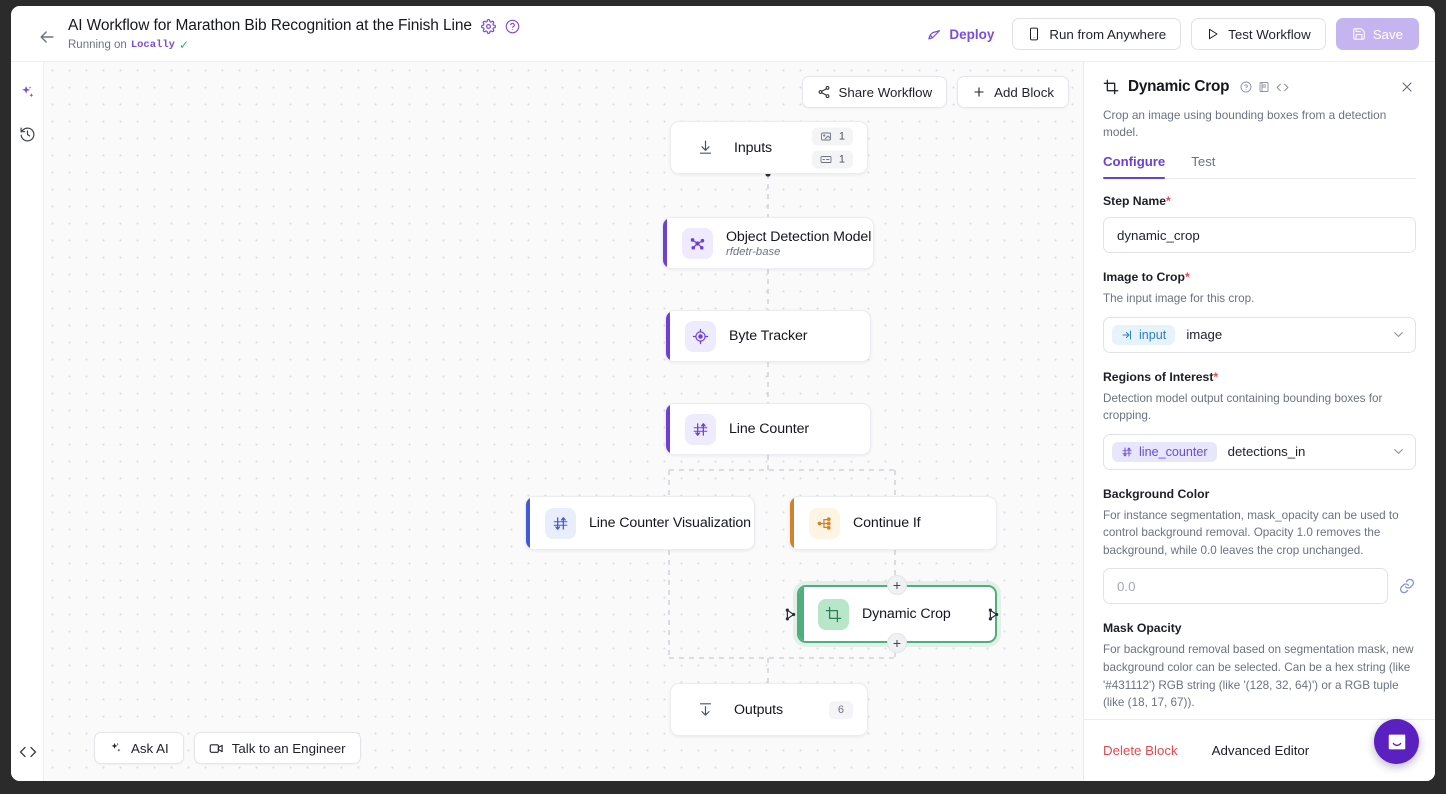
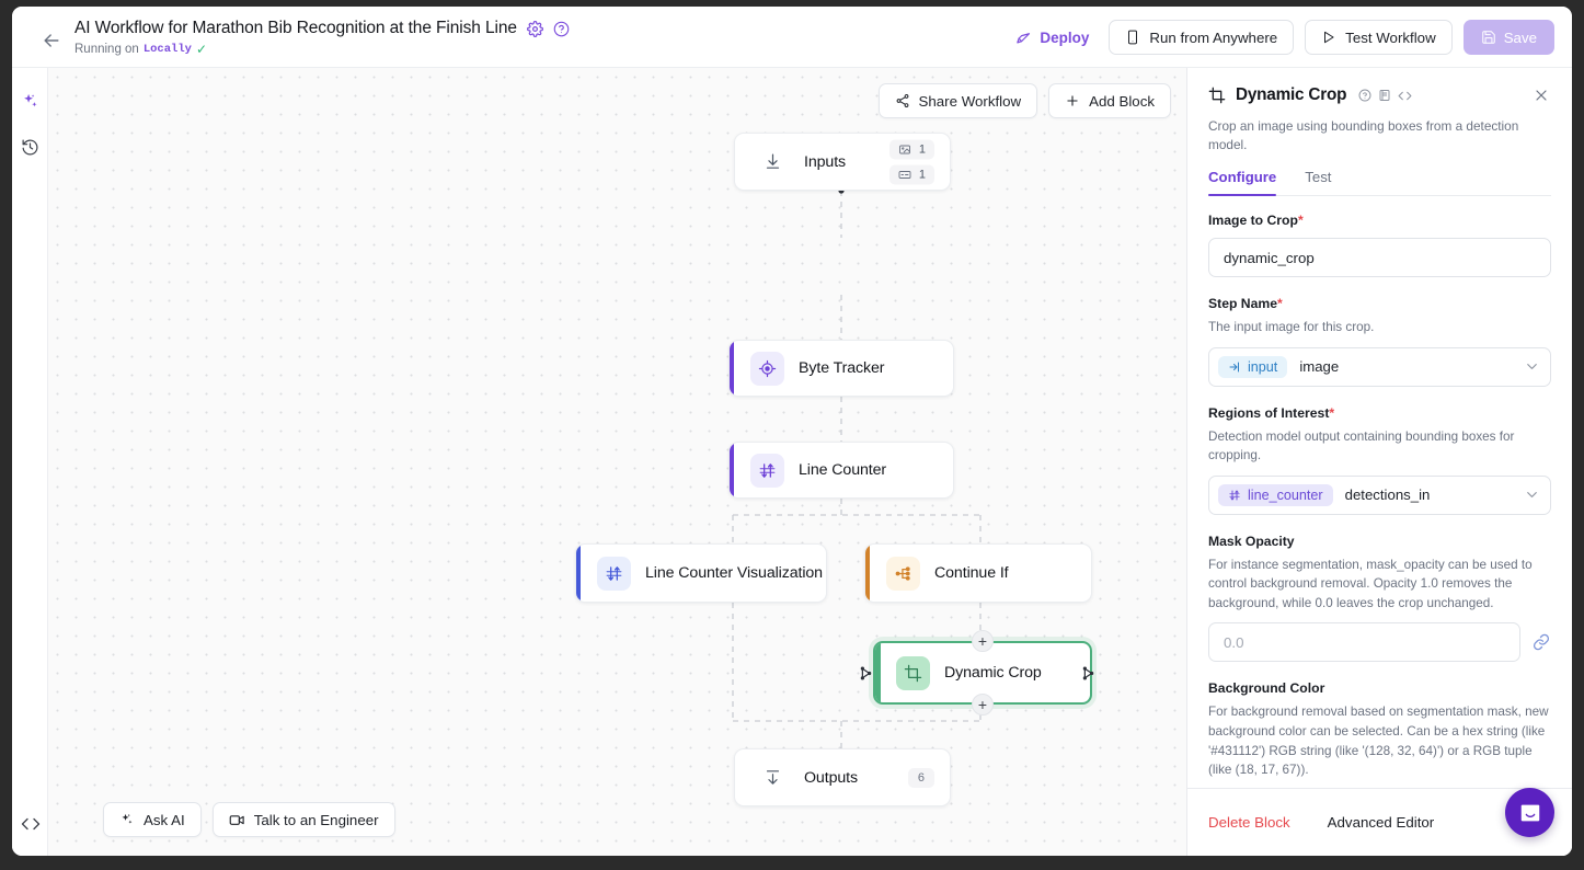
  AI Workflow for Marathon Bib Recognition at the Finish Line
  Running on
  Locally
  ✓
  Deploy
  Run from Anywhere
  Test Workflow
  Save
  Share Workflow
  Add Block
  Inputs
  1
  1
- Object Detection Model
- rfdetr-base
  Byte Tracker
  Line Counter
  Line Counter Visualization
  Continue If
  Dynamic Crop
  +
  +
  Outputs
  6
  Ask AI
  Talk to an Engineer
  Dynamic Crop
  Crop an image using bounding boxes from a detection model.
  Configure
  Test
- Step Name*
+ Image to Crop*
  dynamic_crop
- Image to Crop*
+ Step Name*
  The input image for this crop.
  input
  image
  Regions of Interest*
  Detection model output containing bounding boxes for cropping.
  line_counter
  detections_in
- Background Color
+ Mask Opacity
  For instance segmentation, mask_opacity can be used to control background removal. Opacity 1.0 removes the background, while 0.0 leaves the crop unchanged.
  0.0
- Mask Opacity
+ Background Color
  For background removal based on segmentation mask, new background color can be selected. Can be a hex string (like '#431112') RGB string (like '(128, 32, 64)') or a RGB tuple (like (18, 17, 67)).
  Delete Block
  Advanced Editor
